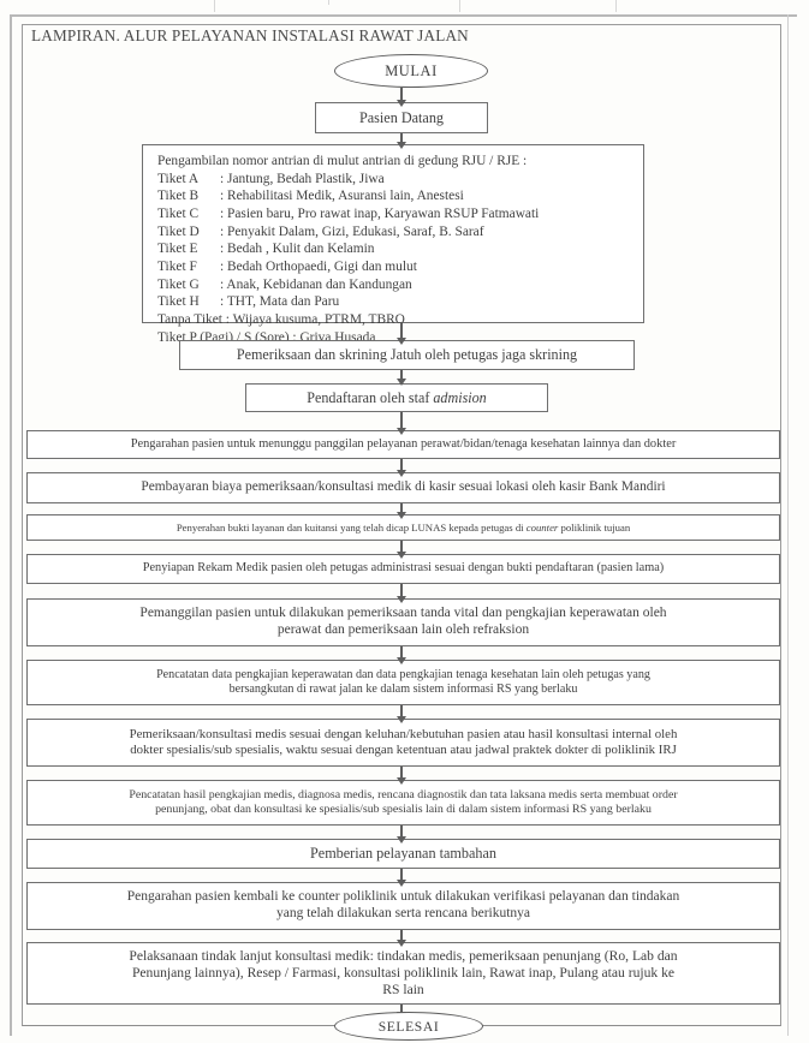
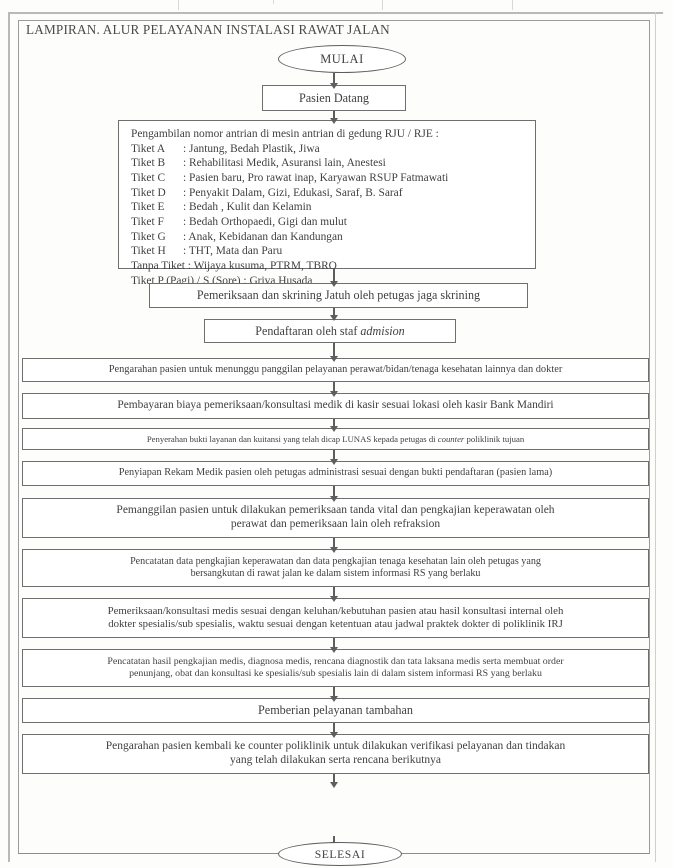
  LAMPIRAN. ALUR PELAYANAN INSTALASI RAWAT JALAN
  MULAI
  Pasien Datang
- Pengambilan nomor antrian di mulut antrian di gedung RJU / RJE :
+ Pengambilan nomor antrian di mesin antrian di gedung RJU / RJE :
  Tiket A : Jantung, Bedah Plastik, Jiwa
  Tiket B : Rehabilitasi Medik, Asuransi lain, Anestesi
  Tiket C : Pasien baru, Pro rawat inap, Karyawan RSUP Fatmawati
  Tiket D : Penyakit Dalam, Gizi, Edukasi, Saraf, B. Saraf
  Tiket E : Bedah , Kulit dan Kelamin
  Tiket F : Bedah Orthopaedi, Gigi dan mulut
  Tiket G : Anak, Kebidanan dan Kandungan
  Tiket H : THT, Mata dan Paru
  Tanpa Tiket : Wijaya kusuma, PTRM, TBRO
  Tiket P (Pagi) / S (Sore) : Griva Husada
  Pemeriksaan dan skrining Jatuh oleh petugas jaga skrining
  Pendaftaran oleh staf admision
  Pengarahan pasien untuk menunggu panggilan pelayanan perawat/bidan/tenaga kesehatan lainnya dan dokter
  Pembayaran biaya pemeriksaan/konsultasi medik di kasir sesuai lokasi oleh kasir Bank Mandiri
  Penyerahan bukti layanan dan kuitansi yang telah dicap LUNAS kepada petugas di counter poliklinik tujuan
  Penyiapan Rekam Medik pasien oleh petugas administrasi sesuai dengan bukti pendaftaran (pasien lama)
  Pemanggilan pasien untuk dilakukan pemeriksaan tanda vital dan pengkajian keperawatan oleh
  perawat dan pemeriksaan lain oleh refraksion
  Pencatatan data pengkajian keperawatan dan data pengkajian tenaga kesehatan lain oleh petugas yang
  bersangkutan di rawat jalan ke dalam sistem informasi RS yang berlaku
  Pemeriksaan/konsultasi medis sesuai dengan keluhan/kebutuhan pasien atau hasil konsultasi internal oleh
  dokter spesialis/sub spesialis, waktu sesuai dengan ketentuan atau jadwal praktek dokter di poliklinik IRJ
  Pencatatan hasil pengkajian medis, diagnosa medis, rencana diagnostik dan tata laksana medis serta membuat order
  penunjang, obat dan konsultasi ke spesialis/sub spesialis lain di dalam sistem informasi RS yang berlaku
  Pemberian pelayanan tambahan
  Pengarahan pasien kembali ke counter poliklinik untuk dilakukan verifikasi pelayanan dan tindakan
  yang telah dilakukan serta rencana berikutnya
- Pelaksanaan tindak lanjut konsultasi medik: tindakan medis, pemeriksaan penunjang (Ro, Lab dan
- Penunjang lainnya), Resep / Farmasi, konsultasi poliklinik lain, Rawat inap, Pulang atau rujuk ke
- RS lain
  SELESAI
